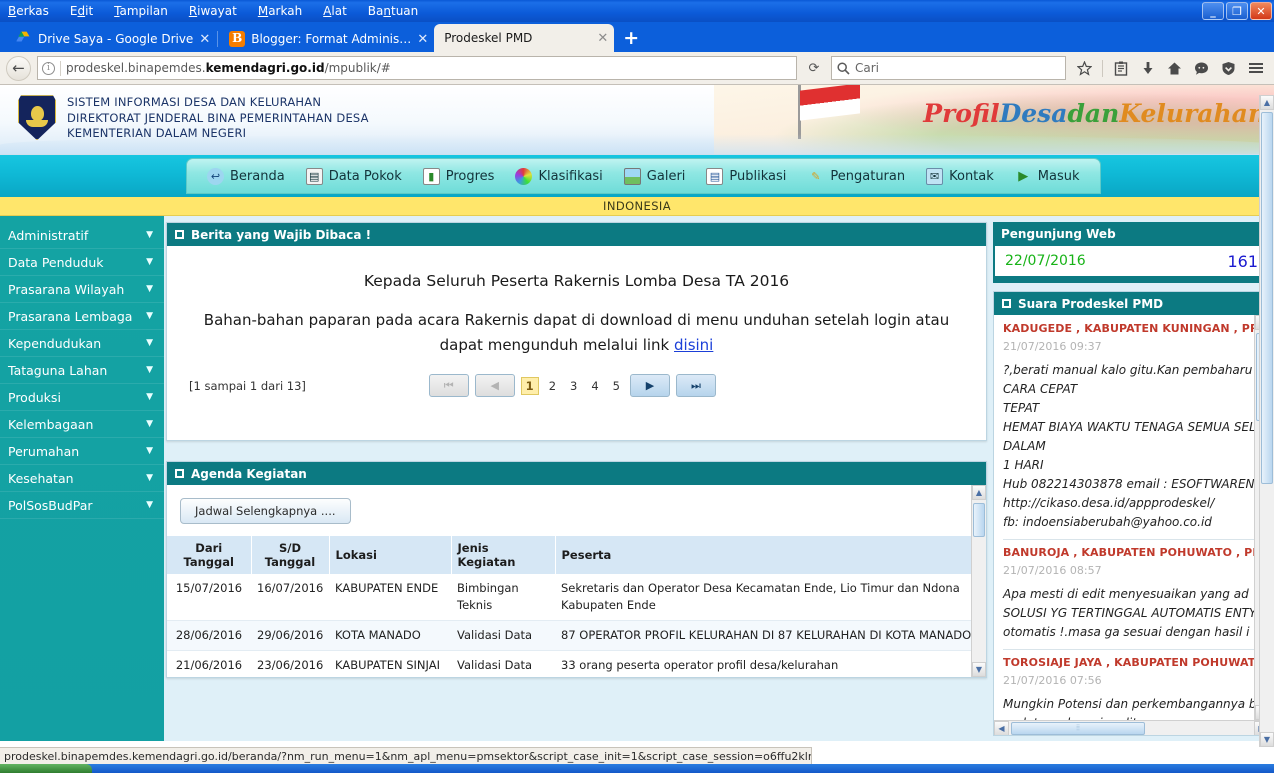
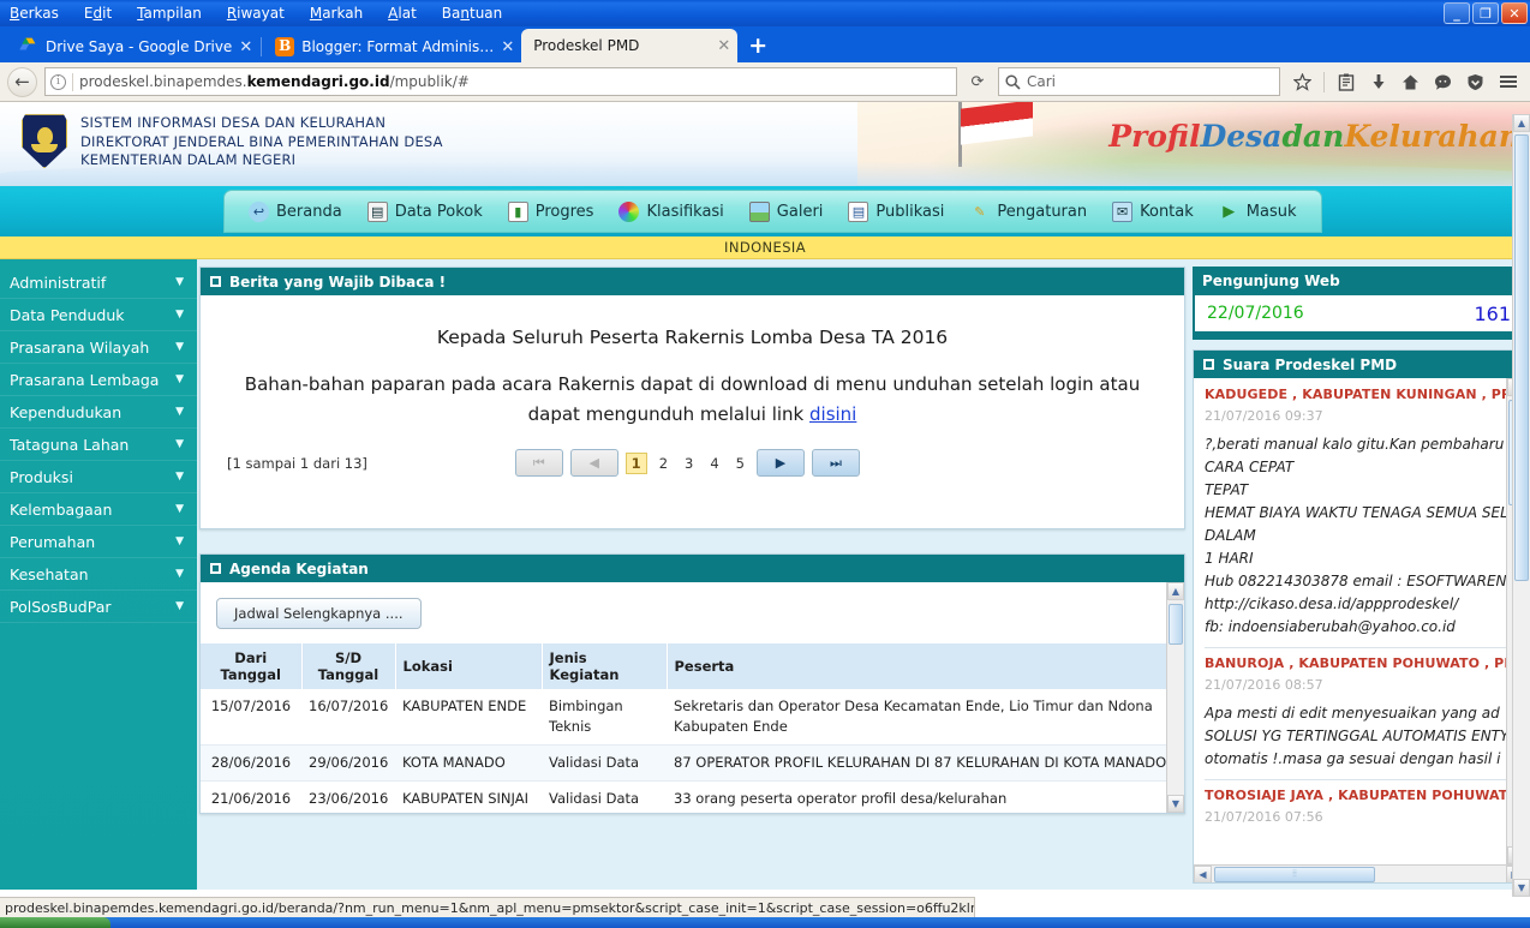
  Berkas
  Edit
  Tampilan
  Riwayat
  Markah
  Alat
  Bantuan
  _
  ❐
  ✕
  Drive Saya - Google Drive
  ✕
  B
  Blogger: Format Administr
  ✕
  Prodeskel PMD
  ✕
  +
  ←
  i
  prodeskel.binapemdes.kemendagri.go.id/mpublik/#
  ⟳
  Cari
  ProfilDesadanKelurahan
  SISTEM INFORMASI DESA DAN KELURAHAN
  DIREKTORAT JENDERAL BINA PEMERINTAHAN DESA
  KEMENTERIAN DALAM NEGERI
  ↩
  Beranda
  ▤
  Data Pokok
  ▮
  Progres
  Klasifikasi
  Galeri
  ▤
  Publikasi
  ✎
  Pengaturan
  ✉
  Kontak
  ▶
  Masuk
  INDONESIA
  Administratif
  ▼
  Data Penduduk
  ▼
  Prasarana Wilayah
  ▼
  Prasarana Lembaga
  ▼
  Kependudukan
  ▼
  Tataguna Lahan
  ▼
  Produksi
  ▼
  Kelembagaan
  ▼
  Perumahan
  ▼
  Kesehatan
  ▼
  PolSosBudPar
  ▼
  Berita yang Wajib Dibaca !
  Kepada Seluruh Peserta Rakernis Lomba Desa TA 2016
  Bahan-bahan paparan pada acara Rakernis dapat di download di menu unduhan setelah login atau dapat mengunduh melalui link disini
  [1 sampai 1 dari 13]
  ⏮
  ◀
  1
  2
  3
  4
  5
  ▶
  ⏭
  Agenda Kegiatan
  Jadwal Selengkapnya ....
  DariTanggal	S/DTanggal	Lokasi	Jenis Kegiatan	Peserta
  15/07/2016	16/07/2016	KABUPATEN ENDE	Bimbingan Teknis	Sekretaris dan Operator Desa Kecamatan Ende, Lio Timur dan Ndona Kabupaten Ende
  28/06/2016	29/06/2016	KOTA MANADO	Validasi Data	87 OPERATOR PROFIL KELURAHAN DI 87 KELURAHAN DI KOTA MANADO
  21/06/2016	23/06/2016	KABUPATEN SINJAI	Validasi Data	33 orang peserta operator profil desa/kelurahan
  ▲
  ▼
  Pengunjung Web
  22/07/2016
  161
  Suara Prodeskel PMD
  KADUGEDE , KABUPATEN KUNINGAN , P
  21/07/2016 09:37
  ?,berati manual kalo gitu.Kan pembaharu
  CARA CEPAT
  TEPAT
  HEMAT BIAYA WAKTU TENAGA SEMUA SEL
  DALAM
  1 HARI
  Hub 082214303878 email : ESOFTWAREN
  http://cikaso.desa.id/appprodeskel/
  fb: indoensiaberubah@yahoo.co.id
  BANUROJA , KABUPATEN POHUWATO , P
  21/07/2016 08:57
  Apa mesti di edit menyesuaikan yang ad
  SOLUSI YG TERTINGGAL AUTOMATIS ENTY
  otomatis !.masa ga sesuai dengan hasil i
  TOROSIAJE JAYA , KABUPATEN POHUWAT
  21/07/2016 07:56
- Mungkin Potensi dan perkembangannya b
  ◀
  ⦙⦙
  ▲
  ▼
  prodeskel.binapemdes.kemendagri.go.id/beranda/?nm_run_menu=1&nm_apl_menu=pmsektor&script_case_init=1&script_case_session=o6ffu2kln
